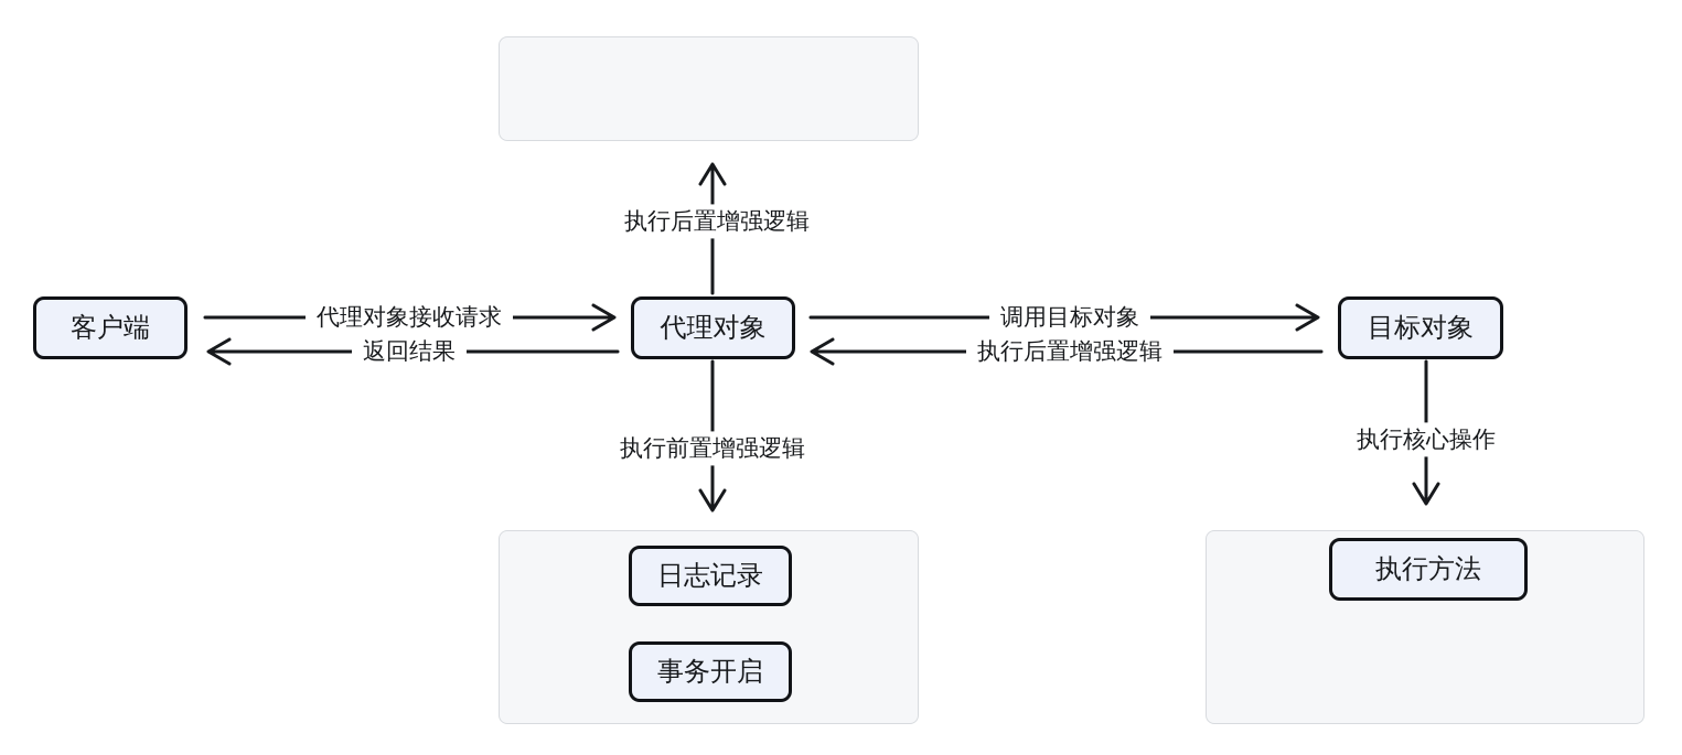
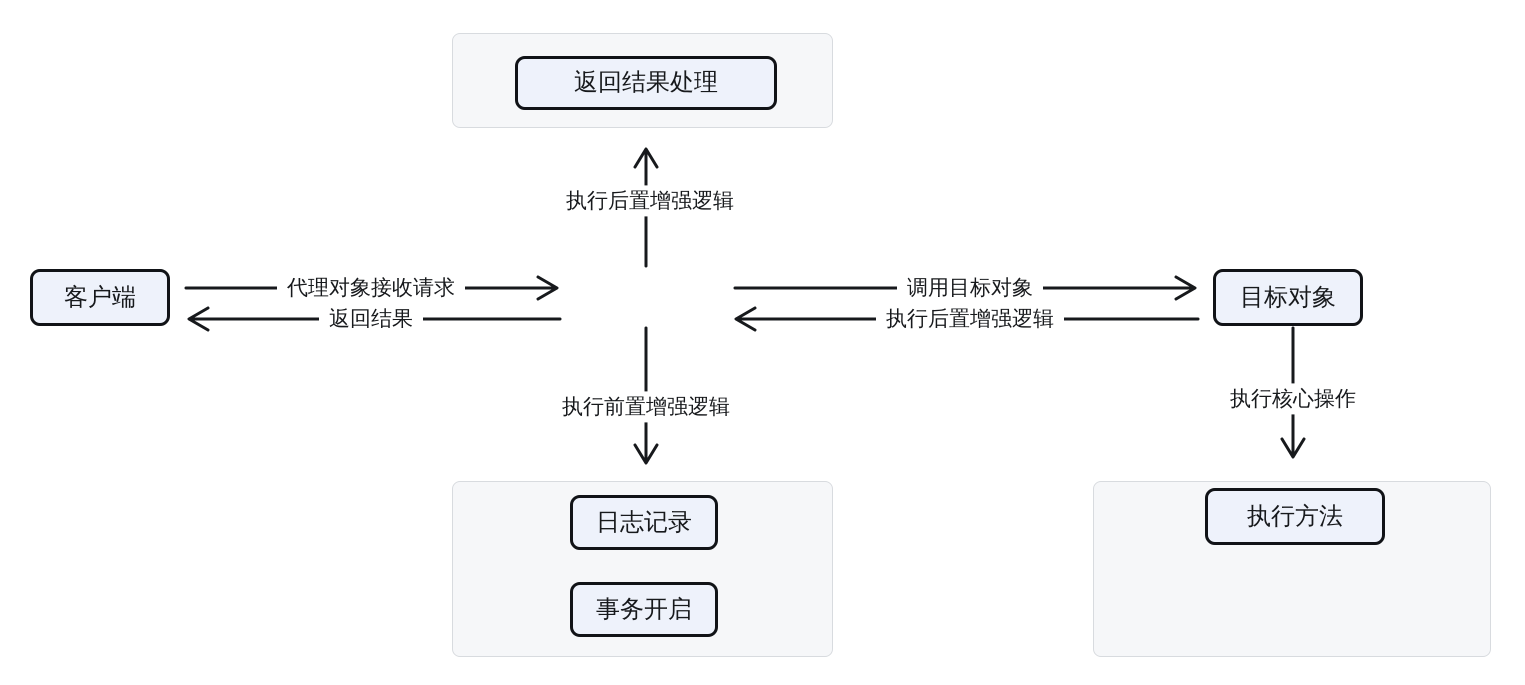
+ 返回结果处理
  客户端
- 代理对象
  目标对象
  日志记录
  事务开启
  执行方法
  代理对象接收请求
  返回结果
  调用目标对象
  执行后置增强逻辑
  执行后置增强逻辑
  执行前置增强逻辑
  执行核心操作
